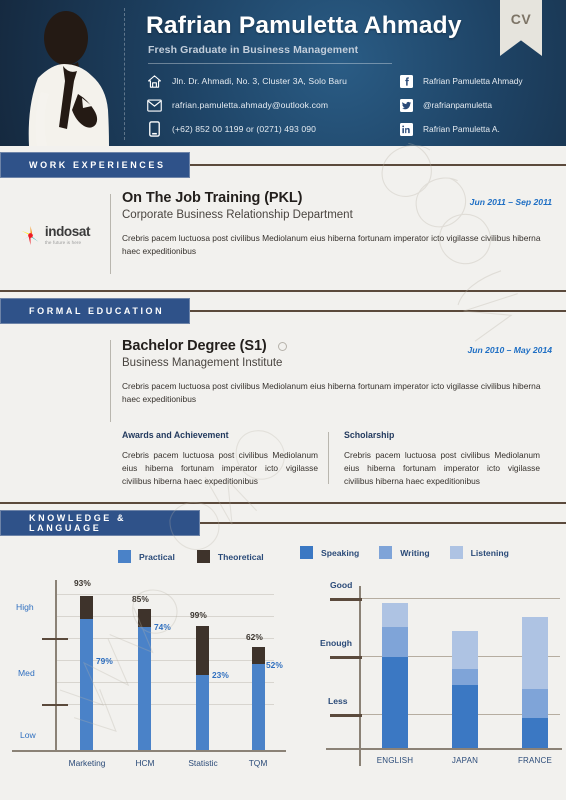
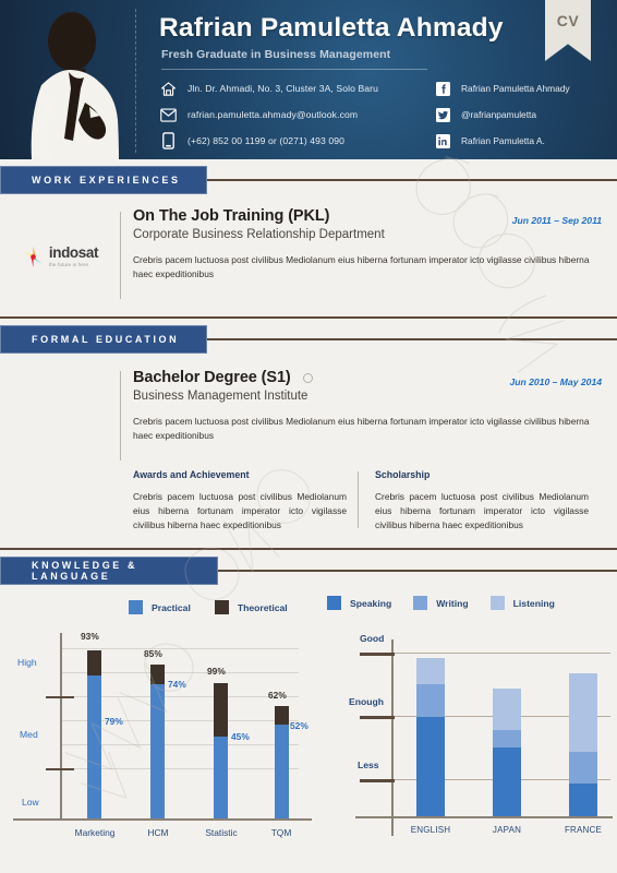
  Rafrian Pamuletta Ahmady
  Fresh Graduate in Business Management
  Jln. Dr. Ahmadi, No. 3, Cluster 3A, Solo Baru
  rafrian.pamuletta.ahmady@outlook.com
  (+62) 852 00 1199 or (0271) 493 090
  Rafrian Pamuletta Ahmady
  @rafrianpamuletta
  Rafrian Pamuletta A.
  CV
  WORK EXPERIENCES
  indosat
  Jun 2011 – Sep 2011
  On The Job Training (PKL)
  Corporate Business Relationship Department
  Crebris pacem luctuosa post civilibus Mediolanum eius hiberna fortunam imperator icto vigilasse civilibus hiberna haec expeditionibus
  FORMAL EDUCATION
  Jun 2010 – May 2014
  Bachelor Degree (S1)
  Business Management Institute
  Crebris pacem luctuosa post civilibus Mediolanum eius hiberna fortunam imperator icto vigilasse civilibus hiberna haec expeditionibus
  Awards and Achievement
  Crebris pacem luctuosa post civilibus Mediolanum eius hiberna fortunam imperator icto vigilasse civilibus hiberna haec expeditionibus
  Scholarship
  Crebris pacem luctuosa post civilibus Mediolanum eius hiberna fortunam imperator icto vigilasse civilibus hiberna haec expeditionibus
  KNOWLEDGE & LANGUAGE
  Practical
  Theoretical
  High
  Med
  Low
  93%
  79%
  85%
  74%
  99%
- 23%
+ 45%
  62%
  52%
  Marketing
  HCM
  Statistic
  TQM
  Speaking
  Writing
  Listening
  Good
  Enough
  Less
  ENGLISH
  JAPAN
  FRANCE
